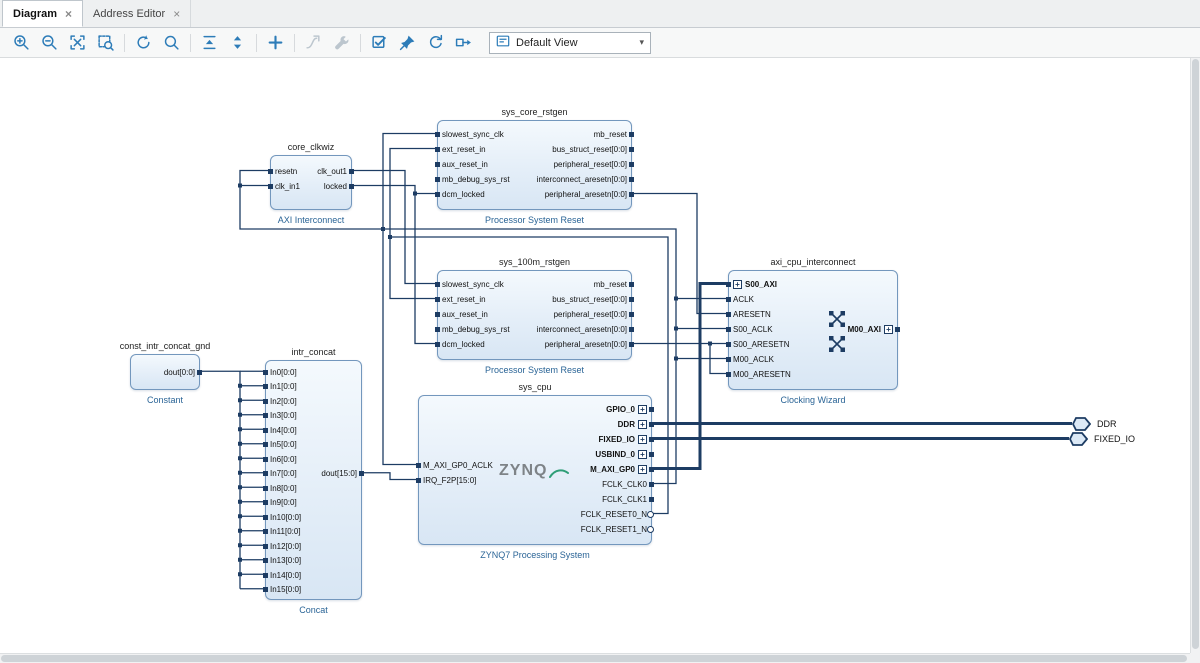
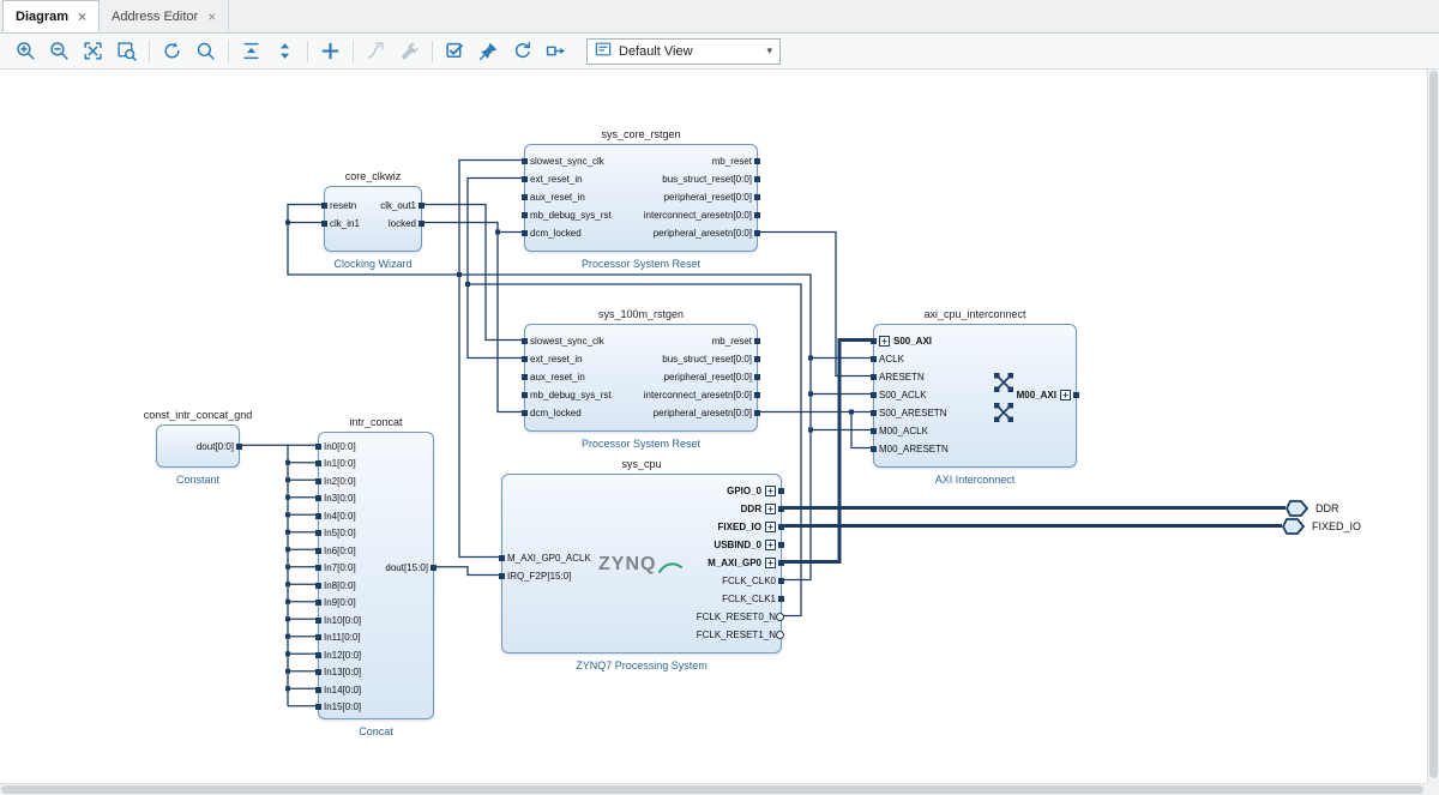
  Diagram
  ×
  Address Editor
  ×
  Default View
  ▾
  core_clkwiz
- AXI Interconnect
+ Clocking Wizard
  resetn
  clk_in1
  clk_out1
  locked
  sys_core_rstgen
  Processor System Reset
  slowest_sync_clk
  ext_reset_in
  aux_reset_in
  mb_debug_sys_rst
  dcm_locked
  mb_reset
  bus_struct_reset[0:0]
  peripheral_reset[0:0]
  interconnect_aresetn[0:0]
  peripheral_aresetn[0:0]
  sys_100m_rstgen
  Processor System Reset
  slowest_sync_clk
  ext_reset_in
  aux_reset_in
  mb_debug_sys_rst
  dcm_locked
  mb_reset
  bus_struct_reset[0:0]
  peripheral_reset[0:0]
  interconnect_aresetn[0:0]
  peripheral_aresetn[0:0]
  axi_cpu_interconnect
- Clocking Wizard
+ AXI Interconnect
  +
  S00_AXI
  ACLK
  ARESETN
  S00_ACLK
  S00_ARESETN
  M00_ACLK
  M00_ARESETN
  M00_AXI
  +
  const_intr_concat_gnd
  Constant
  dout[0:0]
  intr_concat
  Concat
  In0[0:0]
  In1[0:0]
  In2[0:0]
  In3[0:0]
  In4[0:0]
  In5[0:0]
  In6[0:0]
  In7[0:0]
  In8[0:0]
  In9[0:0]
  In10[0:0]
  In11[0:0]
  In12[0:0]
  In13[0:0]
  In14[0:0]
  In15[0:0]
  dout[15:0]
  sys_cpu
  ZYNQ7 Processing System
  M_AXI_GP0_ACLK
  IRQ_F2P[15:0]
  GPIO_0
  +
  DDR
  +
  FIXED_IO
  +
  USBIND_0
  +
  M_AXI_GP0
  +
  FCLK_CLK0
  FCLK_CLK1
  FCLK_RESET0_N
  FCLK_RESET1_N
  ZYNQ
  DDR
  FIXED_IO
